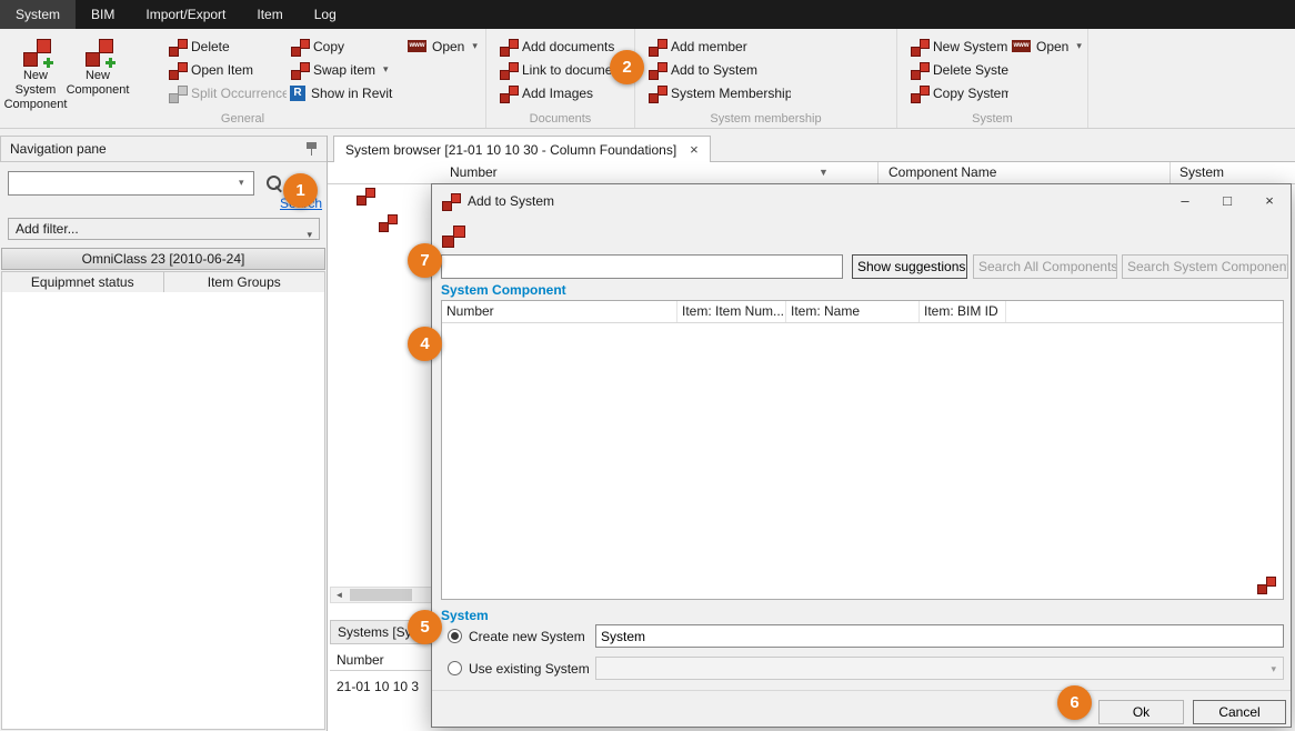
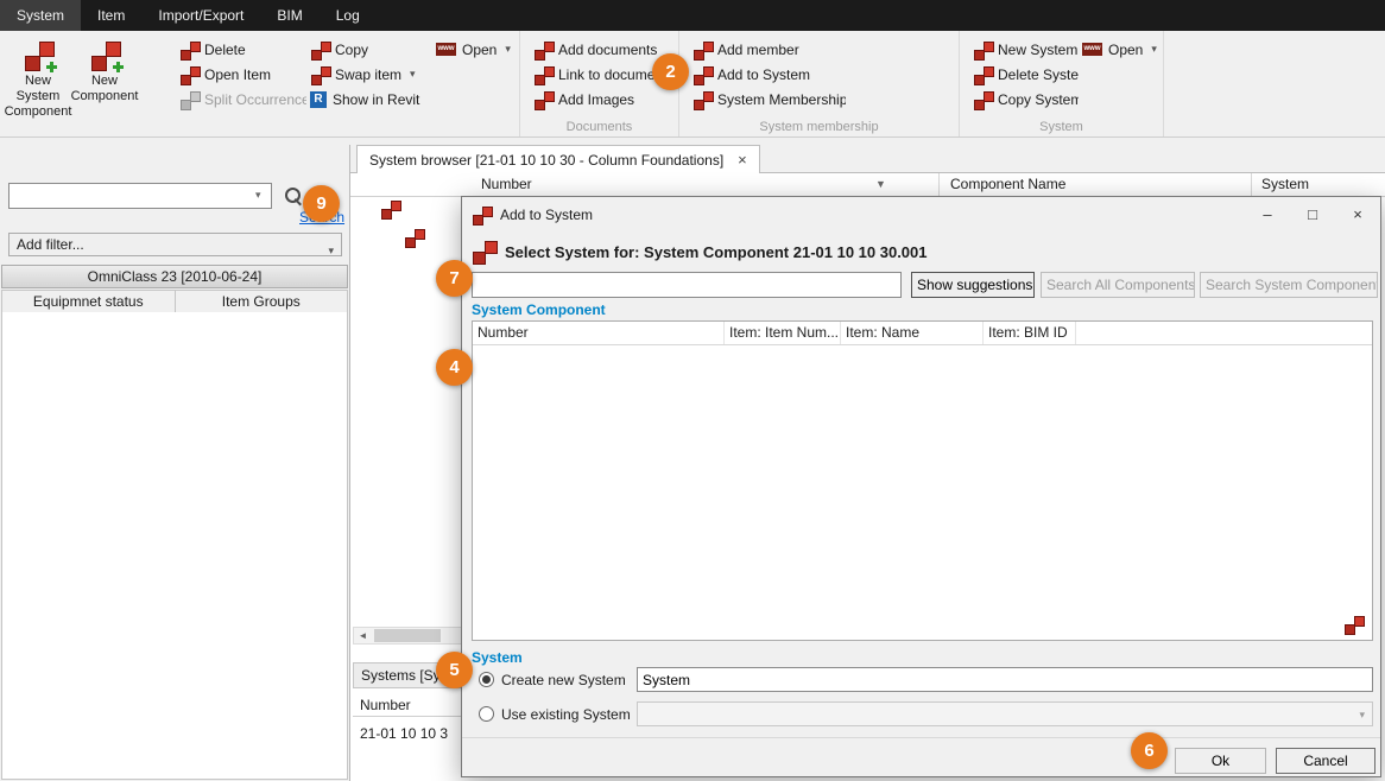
  System
- BIM
+ Item
  Import/Export
- Item
+ BIM
  Log
  New System
  Component
  New
  Component
  Delete
  Open Item
  Split Occurrence
  Copy
  Swap item
  ▾
  R
  Show in Revit
  Open
  ▾
- General
  Add documents
  Link to docume
  Add Images
  Documents
  Add member
  Add to System
  System Membership
  System membership
  New System
  Delete Syste
  Copy System
  Open
  ▾
  System
- Navigation pane
  ▾
  Add filter...
  ▾
  OmniClass 23 [2010-06-24]
  Equipmnet status
  Item Groups
  System browser [21-01 10 10 30 - Column Foundations]
  ×
  Number
  ▼
  Component Name
  System
  ◄
  Systems [S
  Number
  21-01 10 10 3
  Add to System
  –
  □
  ×
+ Select System for: System Component 21-01 10 10 30.001
  Show suggestions
  Search All Components
  Search System Componen
  System Component
  Number
  Item: Item Num...
  Item: Name
  Item: BIM ID
  System
  Create new System
  System
  Use existing System
  ▾
  Ok
  Cancel
- 1
+ 9
  2
  7
  4
  5
  6
